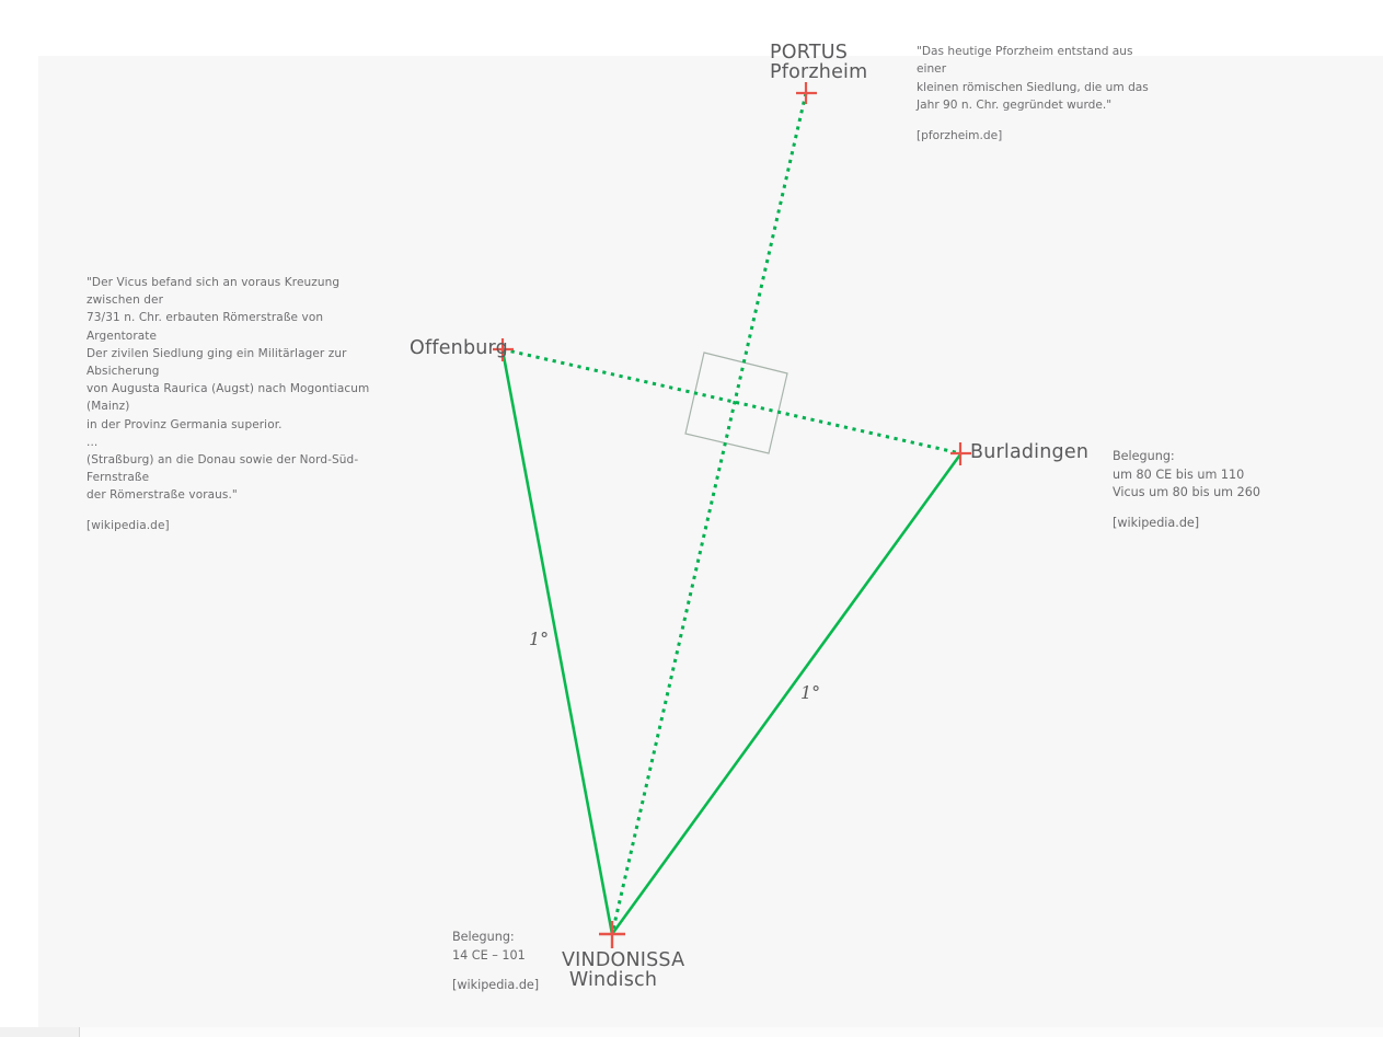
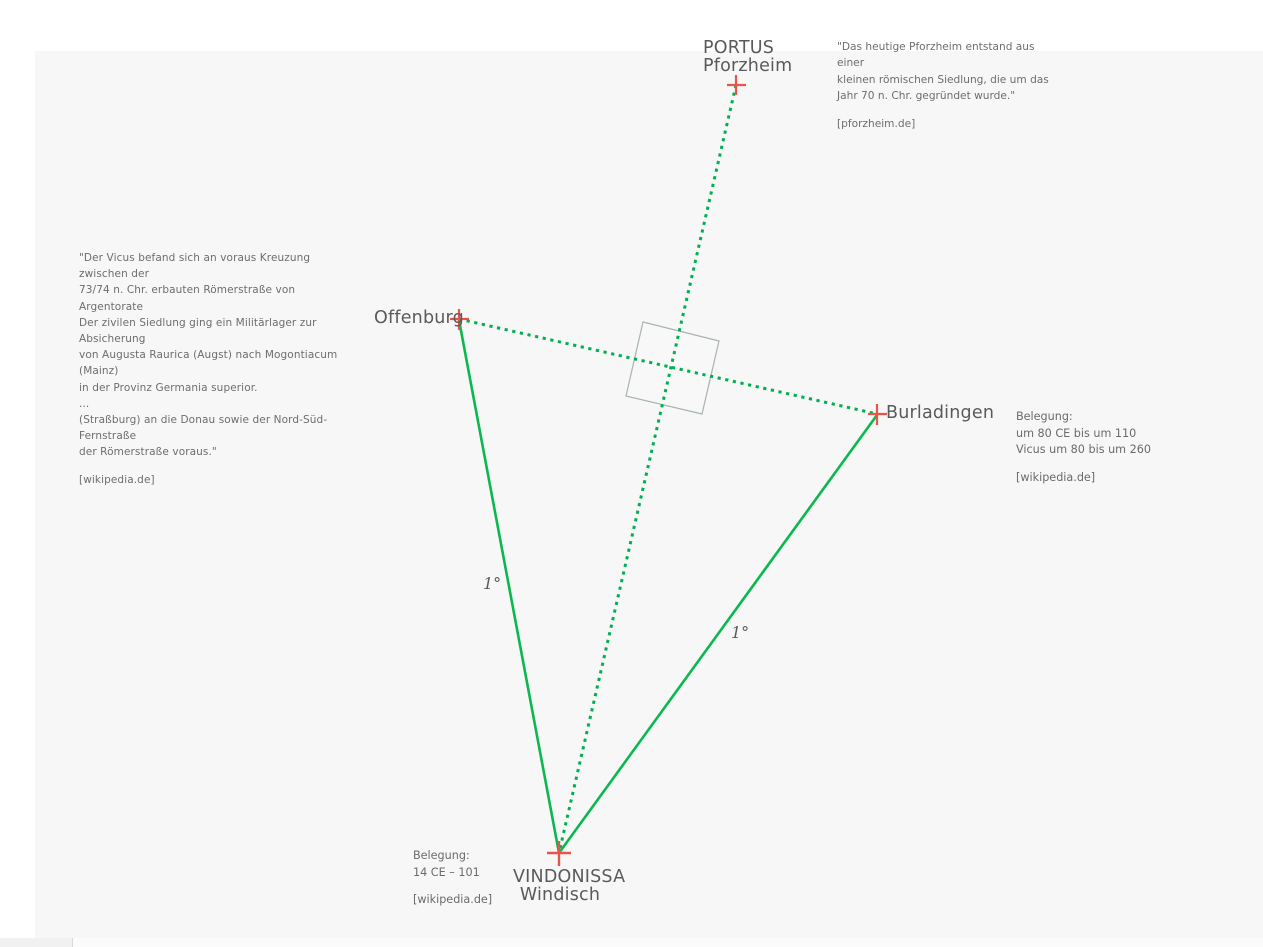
  PORTUS
  Pforzheim
  Offenburg
  Burladingen
  VINDONISSA
  Windisch
  1°
  1°
  "Das heutige Pforzheim entstand aus einer
  kleinen römischen Siedlung, die um das
- Jahr 90 n. Chr. gegründet wurde."
+ Jahr 70 n. Chr. gegründet wurde."
  [pforzheim.de]
  "Der Vicus befand sich an voraus Kreuzung zwischen der
- 73/31 n. Chr. erbauten Römerstraße von Argentorate
+ 73/74 n. Chr. erbauten Römerstraße von Argentorate
  Der zivilen Siedlung ging ein Militärlager zur Absicherung
  von Augusta Raurica (Augst) nach Mogontiacum (Mainz)
  in der Provinz Germania superior.
  ...
  (Straßburg) an die Donau sowie der Nord-Süd-Fernstraße
  der Römerstraße voraus."
  [wikipedia.de]
  Belegung:
  um 80 CE bis um 110
  Vicus um 80 bis um 260
  [wikipedia.de]
  Belegung:
  14 CE – 101
  [wikipedia.de]
